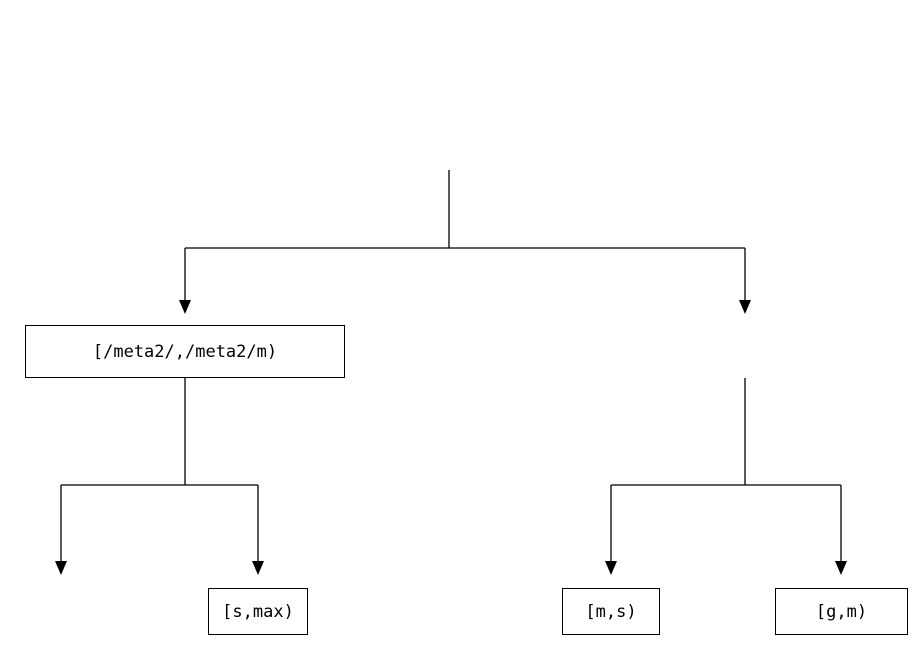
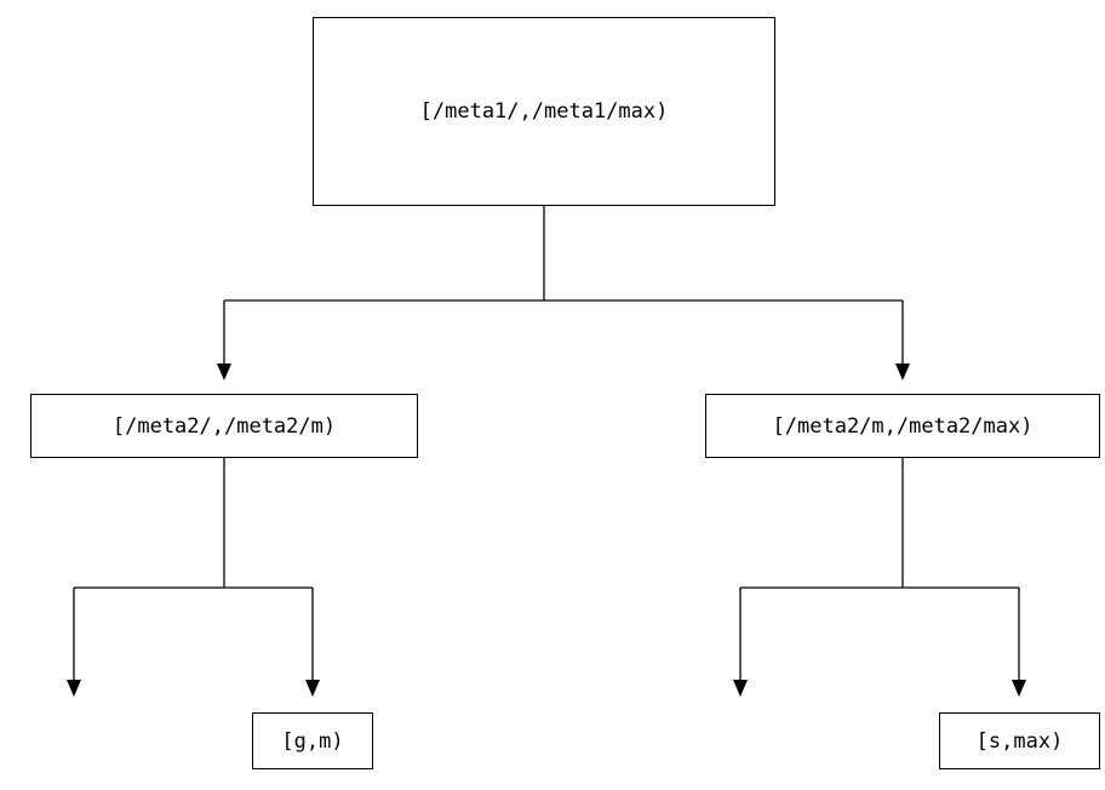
+ [/meta1/,/meta1/max)
  [/meta2/,/meta2/m)
+ [/meta2/m,/meta2/max)
- [s,max)
+ [g,m)
- [m,s)
- [g,m)
+ [s,max)
